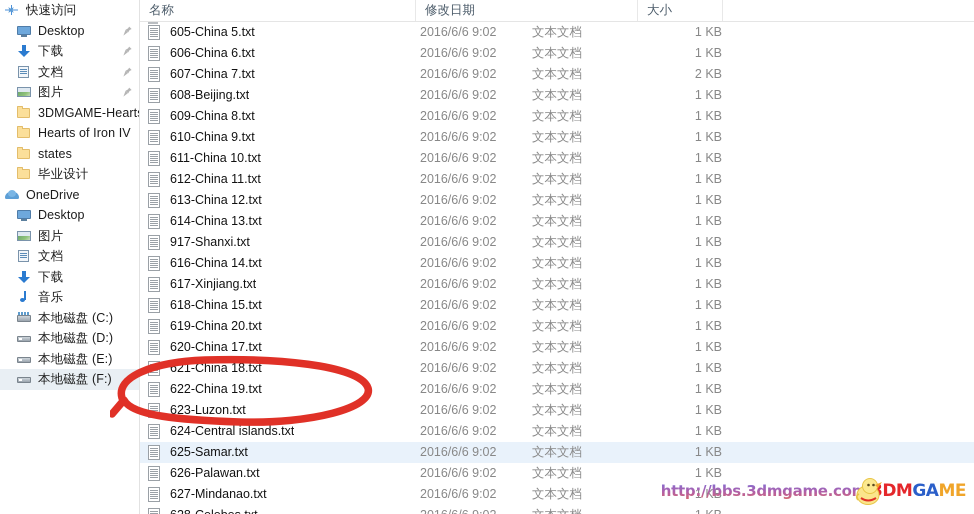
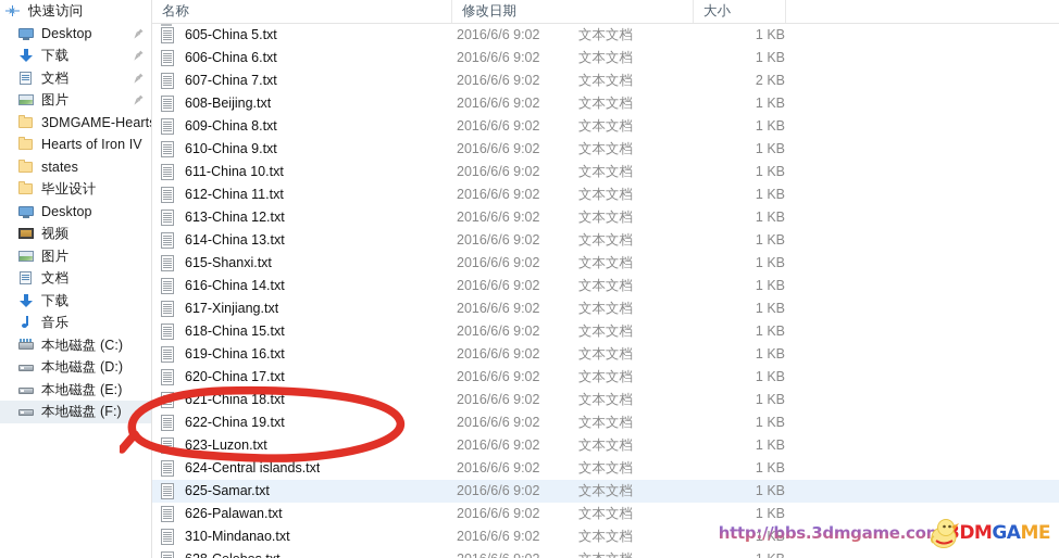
  快速访问
  Desktop
  下载
  文档
  图片
  3DMGAME-Heart
  Hearts of Iron IV
  states
  毕业设计
- OneDrive
  Desktop
+ 视频
  图片
  文档
  下载
  音乐
  本地磁盘 (C:)
  本地磁盘 (D:)
  本地磁盘 (E:)
  本地磁盘 (F:)
  名称
  修改日期
  大小
  605-China 5.txt
  2016/6/6 9:02
  文本文档
  1 KB
  606-China 6.txt
  2016/6/6 9:02
  文本文档
  1 KB
  607-China 7.txt
  2016/6/6 9:02
  文本文档
  2 KB
  608-Beijing.txt
  2016/6/6 9:02
  文本文档
  1 KB
  609-China 8.txt
  2016/6/6 9:02
  文本文档
  1 KB
  610-China 9.txt
  2016/6/6 9:02
  文本文档
  1 KB
  611-China 10.txt
  2016/6/6 9:02
  文本文档
  1 KB
  612-China 11.txt
  2016/6/6 9:02
  文本文档
  1 KB
  613-China 12.txt
  2016/6/6 9:02
  文本文档
  1 KB
  614-China 13.txt
  2016/6/6 9:02
  文本文档
  1 KB
- 917-Shanxi.txt
+ 615-Shanxi.txt
  2016/6/6 9:02
  文本文档
  1 KB
  616-China 14.txt
  2016/6/6 9:02
  文本文档
  1 KB
  617-Xinjiang.txt
  2016/6/6 9:02
  文本文档
  1 KB
  618-China 15.txt
  2016/6/6 9:02
  文本文档
  1 KB
- 619-China 20.txt
+ 619-China 16.txt
  2016/6/6 9:02
  文本文档
  1 KB
  620-China 17.txt
  2016/6/6 9:02
  文本文档
  1 KB
  621-China 18.txt
  2016/6/6 9:02
  文本文档
  1 KB
  622-China 19.txt
  2016/6/6 9:02
  文本文档
  1 KB
  623-Luzon.txt
  2016/6/6 9:02
  文本文档
  1 KB
  624-Central islands.txt
  2016/6/6 9:02
  文本文档
  1 KB
  625-Samar.txt
  2016/6/6 9:02
  文本文档
  1 KB
  626-Palawan.txt
  2016/6/6 9:02
  文本文档
  1 KB
- 627-Mindanao.txt
+ 310-Mindanao.txt
  2016/6/6 9:02
  文本文档
  http://bbs.3dmgame.co
  DMGAME
